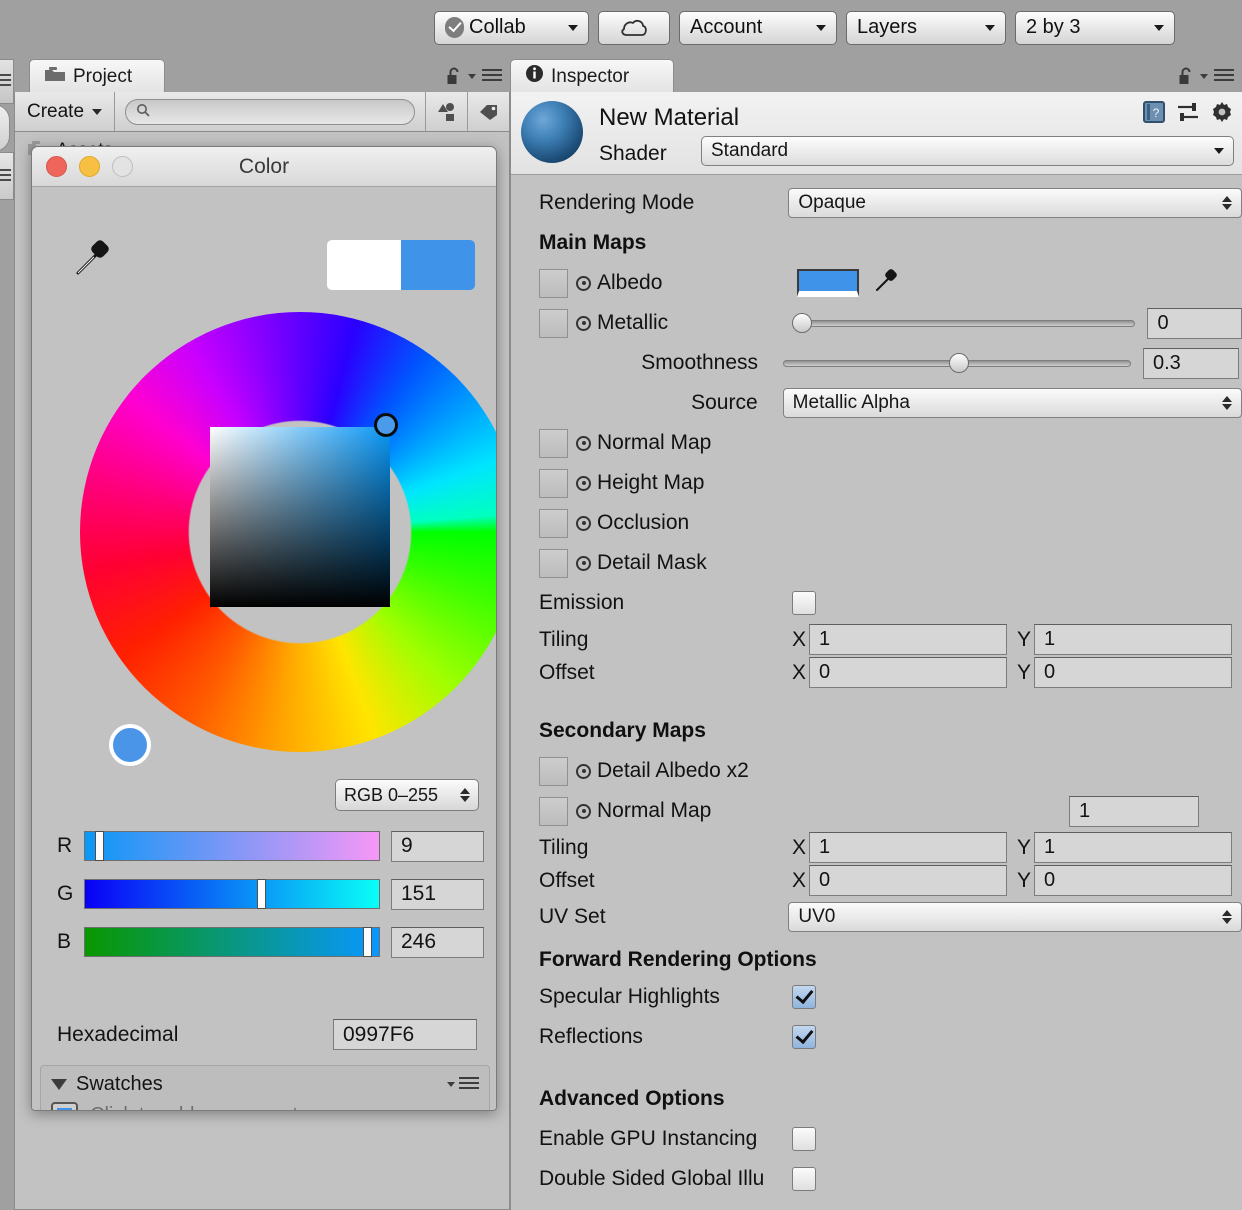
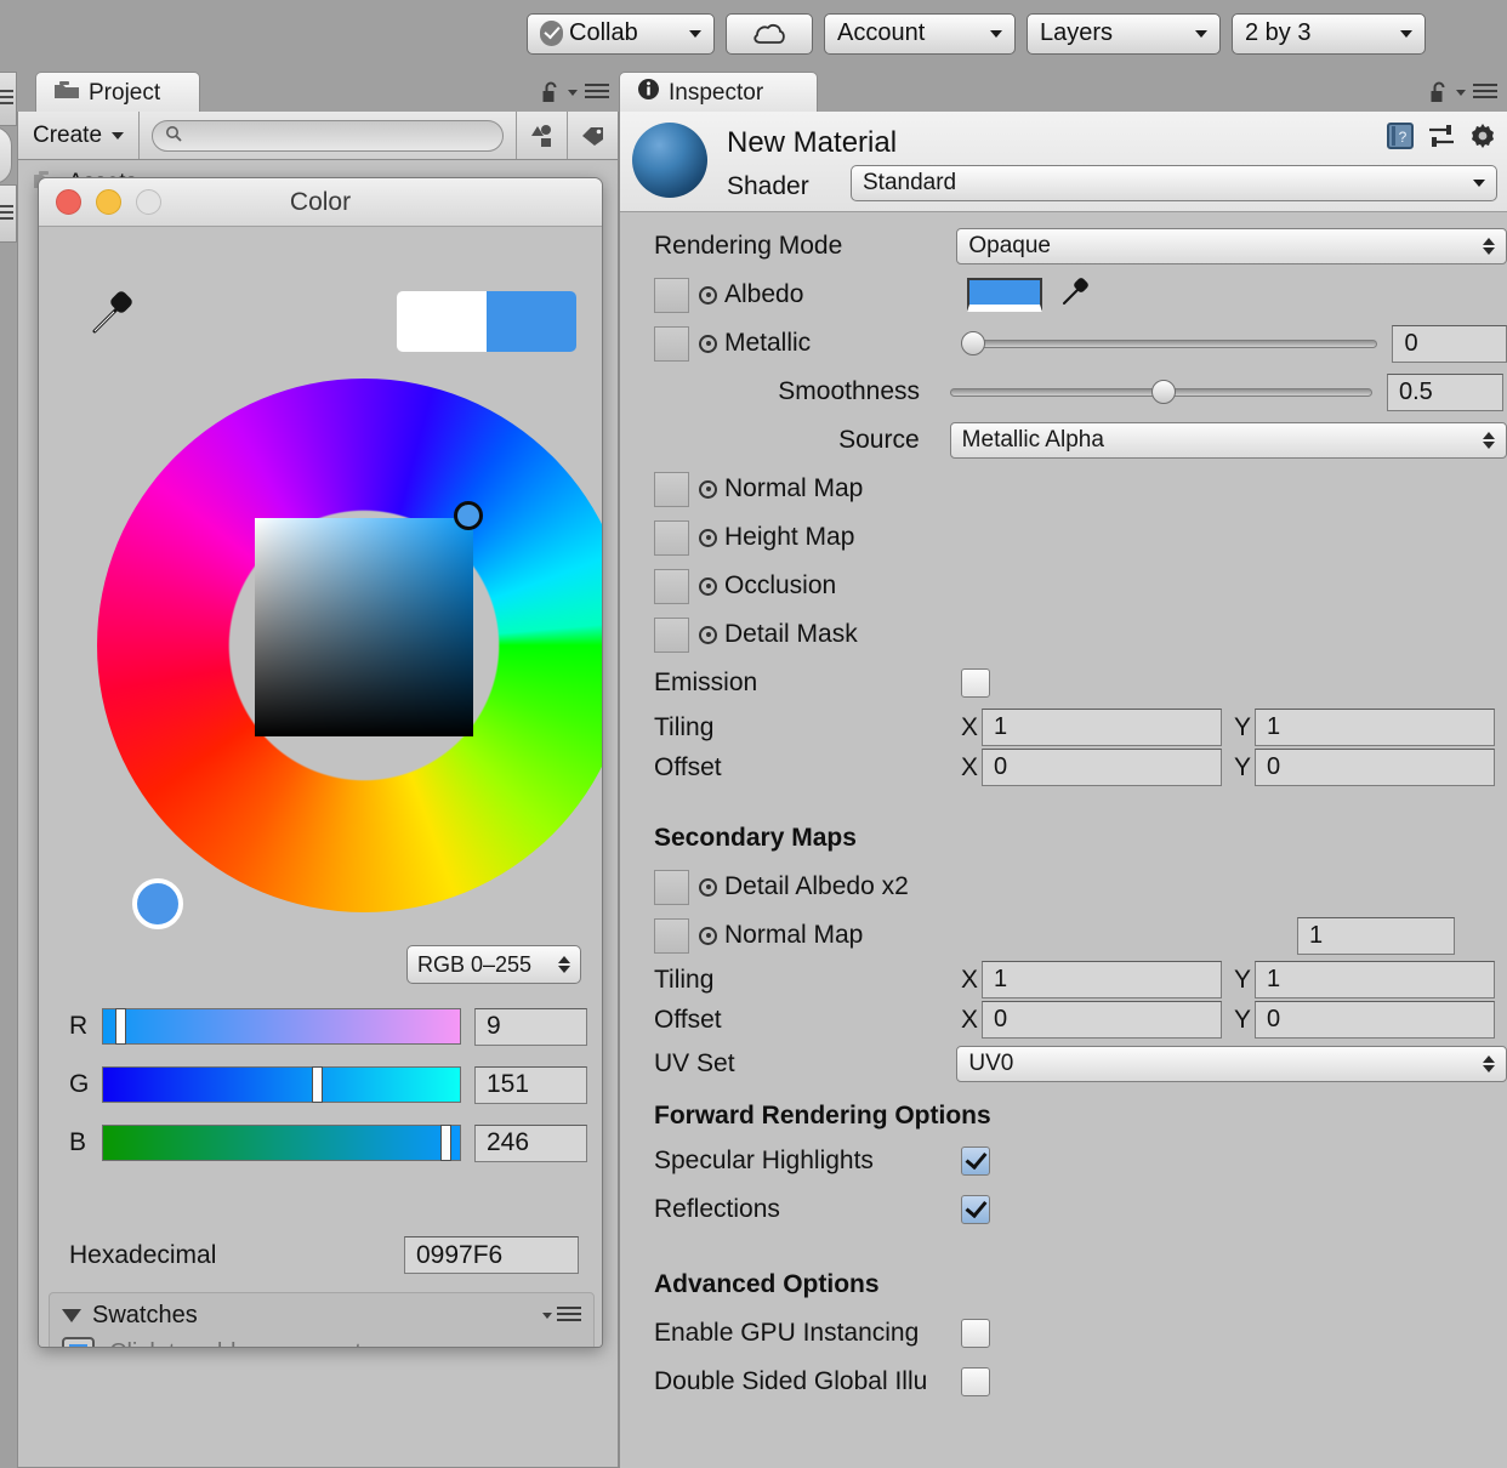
  Collab
  Account
  Layers
  2 by 3
  Project
  Create
  Color
  RGB 0–255
  R
  9
  G
  151
  B
  246
  Hexadecimal
  0997F6
  Swatches
  Inspector
  New Material
  Shader
  Standard
  ?
  Rendering Mode
  Opaque
- Main Maps
  Albedo
  Metallic
  0
  Smoothness
- 0.3
+ 0.5
  Source
  Metallic Alpha
  Normal Map
  Height Map
  Occlusion
  Detail Mask
  Emission
  Tiling
  X
  1
  Y
  1
  Offset
  X
  0
  Y
  0
  Secondary Maps
  Detail Albedo x2
  Normal Map
  1
  Tiling
  X
  1
  Y
  1
  Offset
  X
  0
  Y
  0
  UV Set
  UV0
  Forward Rendering Options
  Specular Highlights
  Reflections
  Advanced Options
  Enable GPU Instancing
  Double Sided Global Illu
